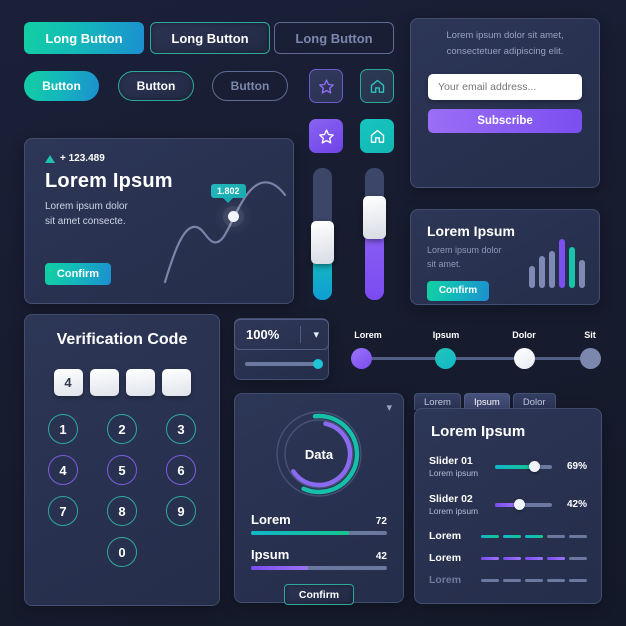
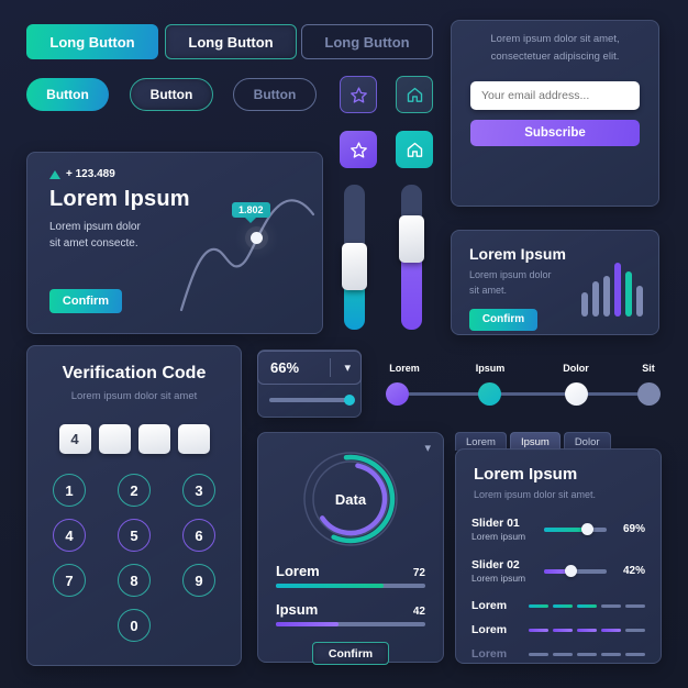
  Long Button
  Long Button
  Long Button
  Button
  Button
  Button
  + 123.489
  Lorem Ipsum
  Lorem ipsum dolor
  sit amet consecte.
  1.802
  Confirm
  Lorem ipsum dolor sit amet,
  consectetuer adipiscing elit.
  Your email address...
  Subscribe
  Lorem Ipsum
  Lorem ipsum dolor
  sit amet.
  Confirm
  Verification Code
+ Lorem ipsum dolor sit amet
  4
  1
  2
  3
  4
  5
  6
  7
  8
  9
  0
- 100%
+ 66%
  ▾
  Lorem
  Ipsum
  Dolor
  Sit
  ▾
  Data
  Lorem
  72
  Ipsum
  42
  Confirm
  Lorem
  Ipsum
  Dolor
  Lorem Ipsum
+ Lorem ipsum dolor sit amet.
  Slider 01
  Lorem ipsum
  69%
  Slider 02
  Lorem ipsum
  42%
  Lorem
  Lorem
  Lorem
